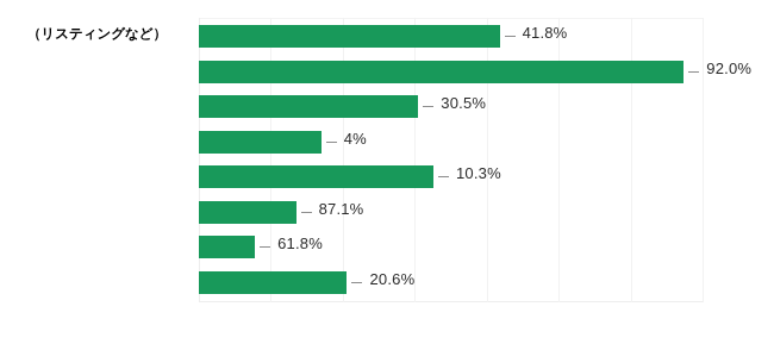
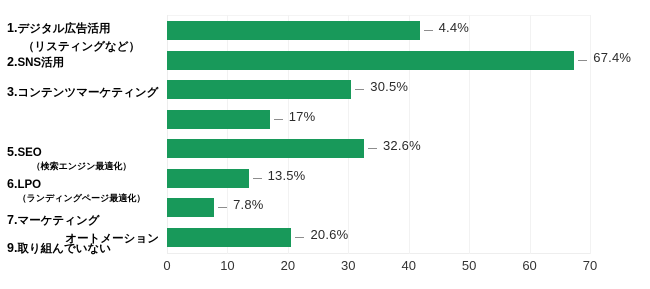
+ 1.デジタル広告活用
  （リスティングなど）
+ 2.SNS活用
+ 3.コンテンツマーケティング
+ 5.SEO
+ （検索エンジン最適化）
+ 6.LPO
+ （ランディングページ最適化）
+ 7.マーケティング
+ オートメーション
+ 9.取り組んでいない
- 41.8%
+ 4.4%
- 92.0%
+ 67.4%
  30.5%
- 4%
+ 17%
- 10.3%
+ 32.6%
- 87.1%
+ 13.5%
- 61.8%
+ 7.8%
  20.6%
+ 0
+ 10
+ 20
+ 30
+ 40
+ 50
+ 60
+ 70
